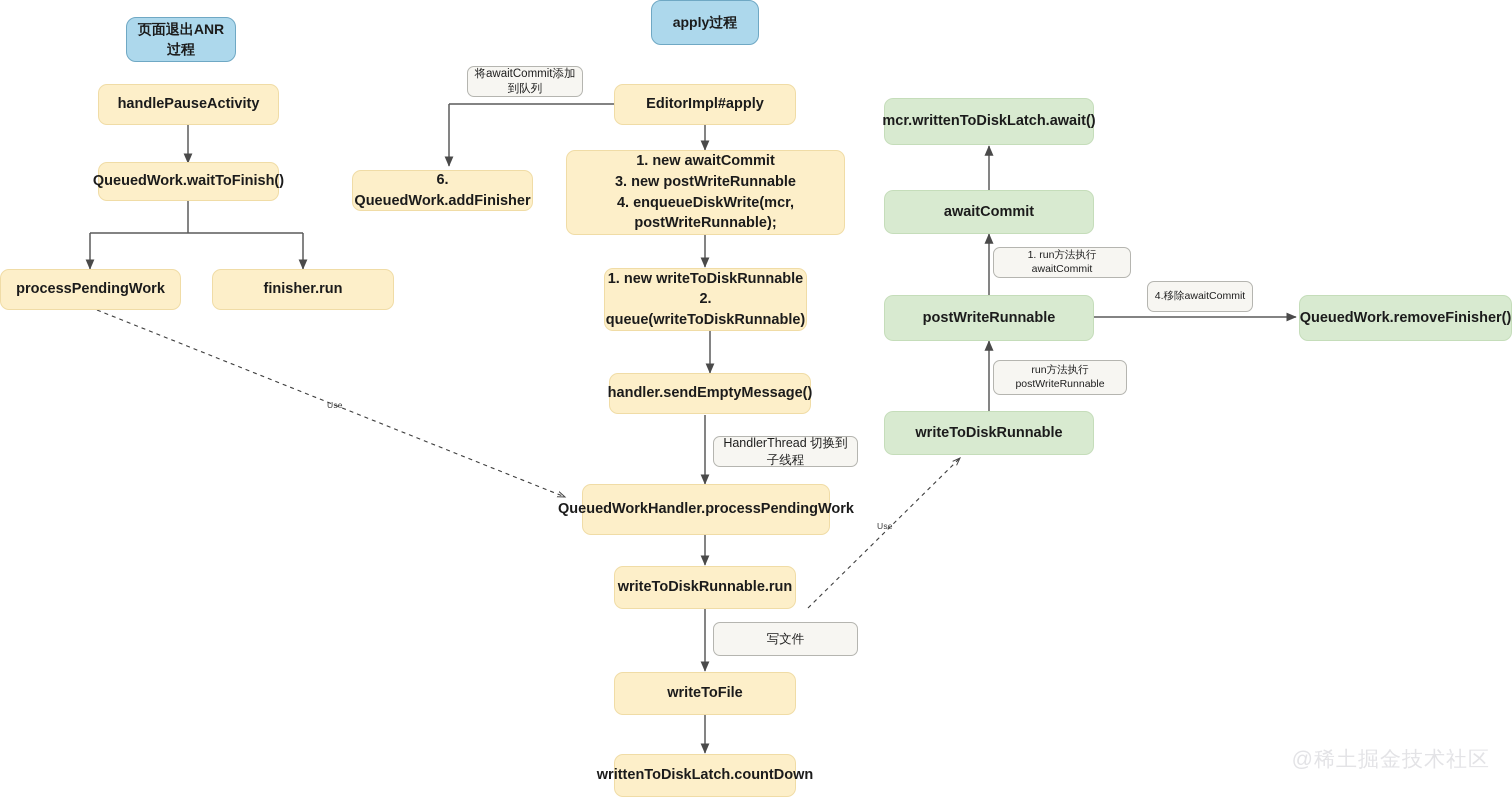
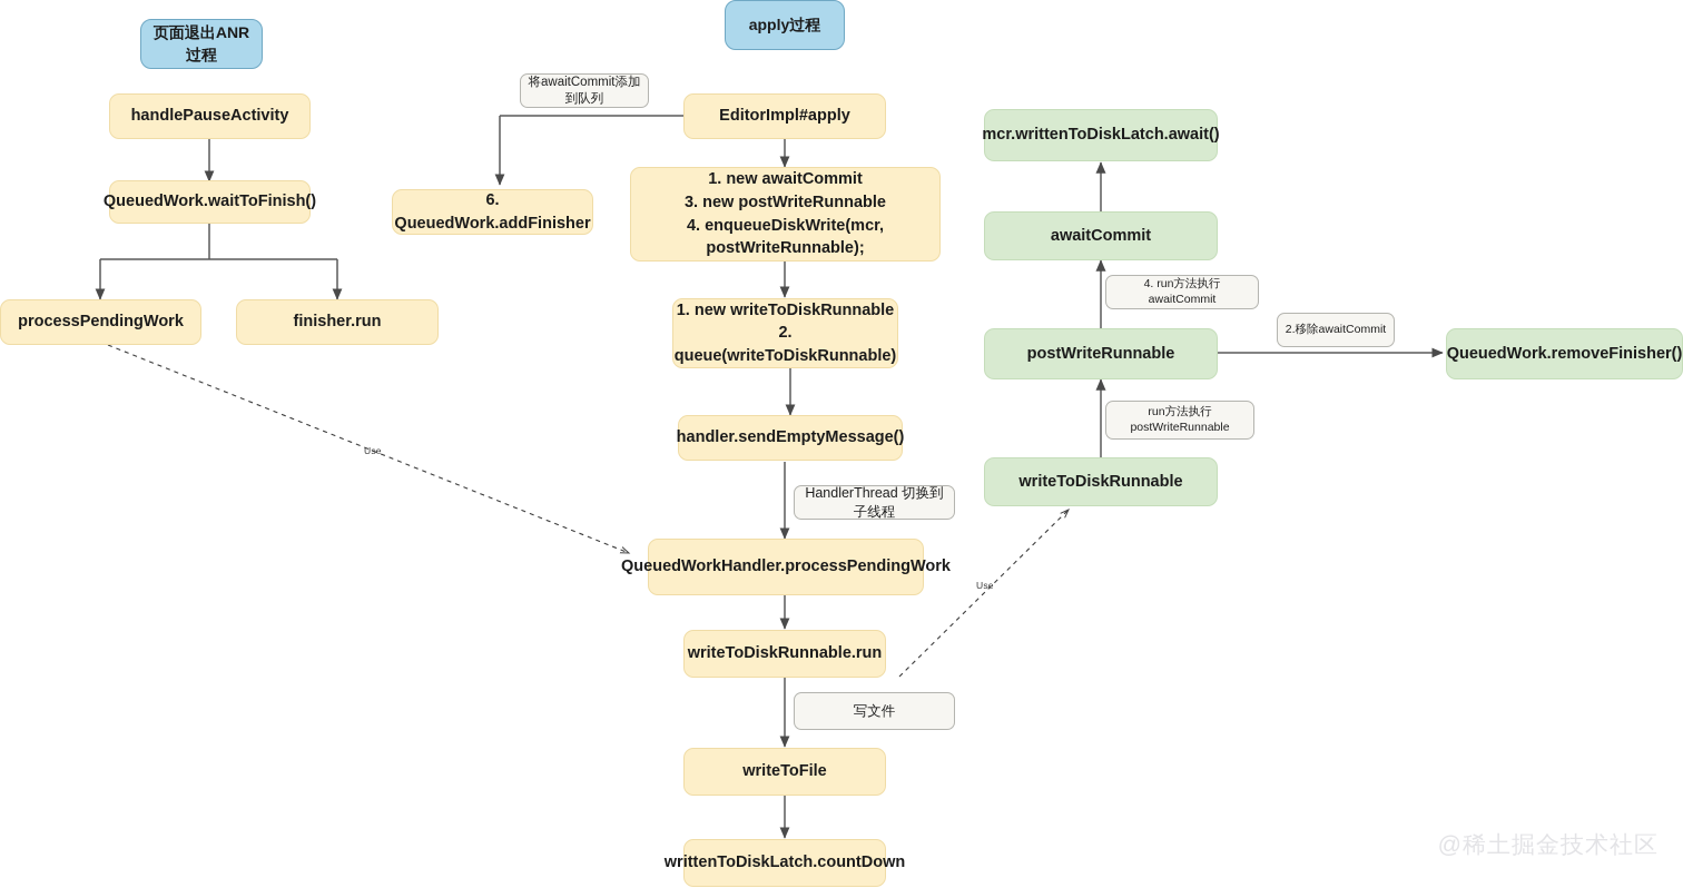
  页面退出ANR过程
  apply过程
  handlePauseActivity
  QueuedWork.waitToFinish()
  processPendingWork
  finisher.run
  将awaitCommit添加到队列
  EditorImpl#apply
  6. QueuedWork.addFinisher
  1. new awaitCommit
  3. new postWriteRunnable
  4. enqueueDiskWrite(mcr, postWriteRunnable);
  1. new writeToDiskRunnable
  2. queue(writeToDiskRunnable)
  handler.sendEmptyMessage()
  HandlerThread 切换到子线程
  QueuedWorkHandler.processPendingWork
  writeToDiskRunnable.run
  写文件
  writeToFile
  writtenToDiskLatch.countDown
  mcr.writtenToDiskLatch.await()
  awaitCommit
- 1. run方法执行awaitCommit
+ 4. run方法执行awaitCommit
  postWriteRunnable
- 4.移除awaitCommit
+ 2.移除awaitCommit
  QueuedWork.removeFinisher()
  run方法执行
  postWriteRunnable
  writeToDiskRunnable
  Use
  Use
  @稀土掘金技术社区
